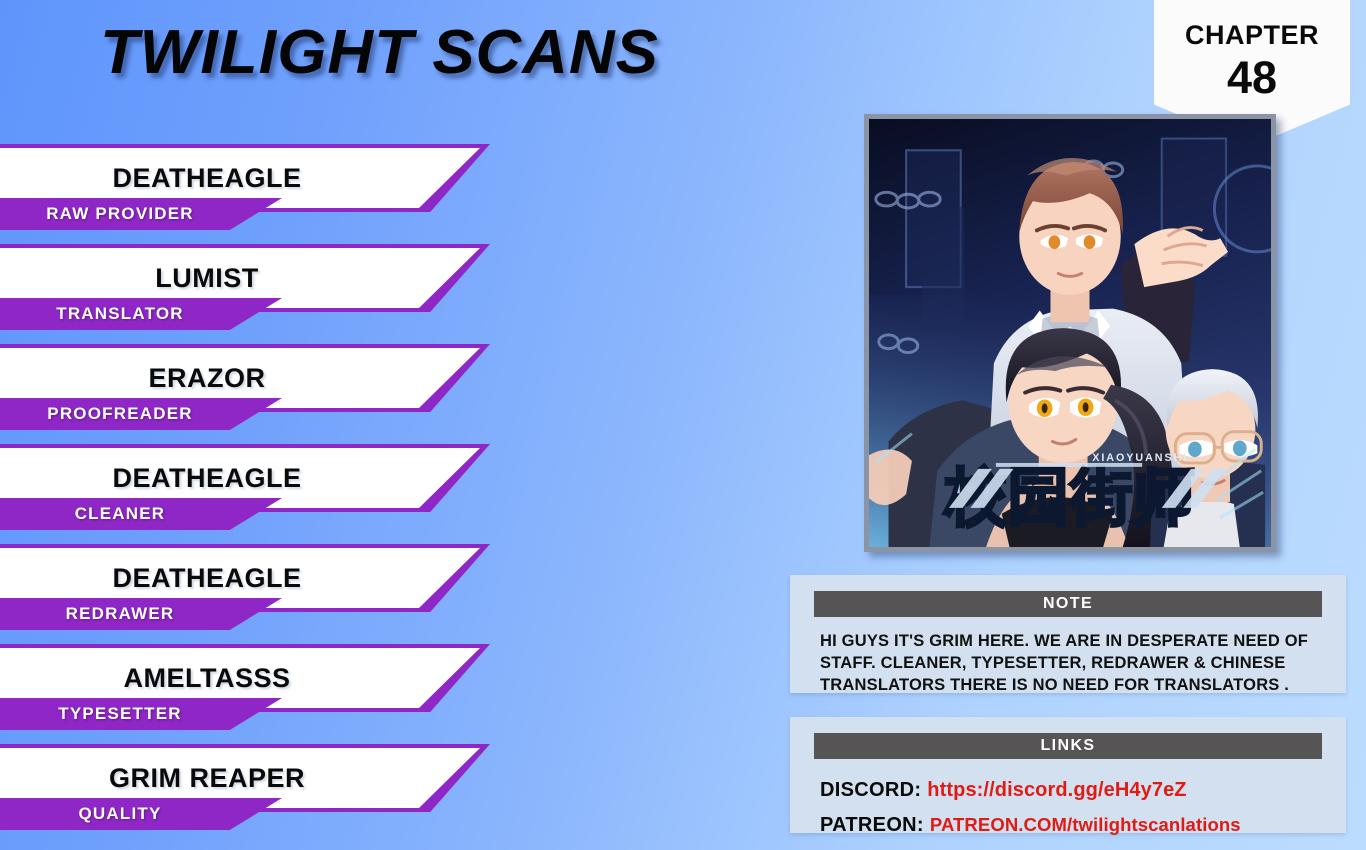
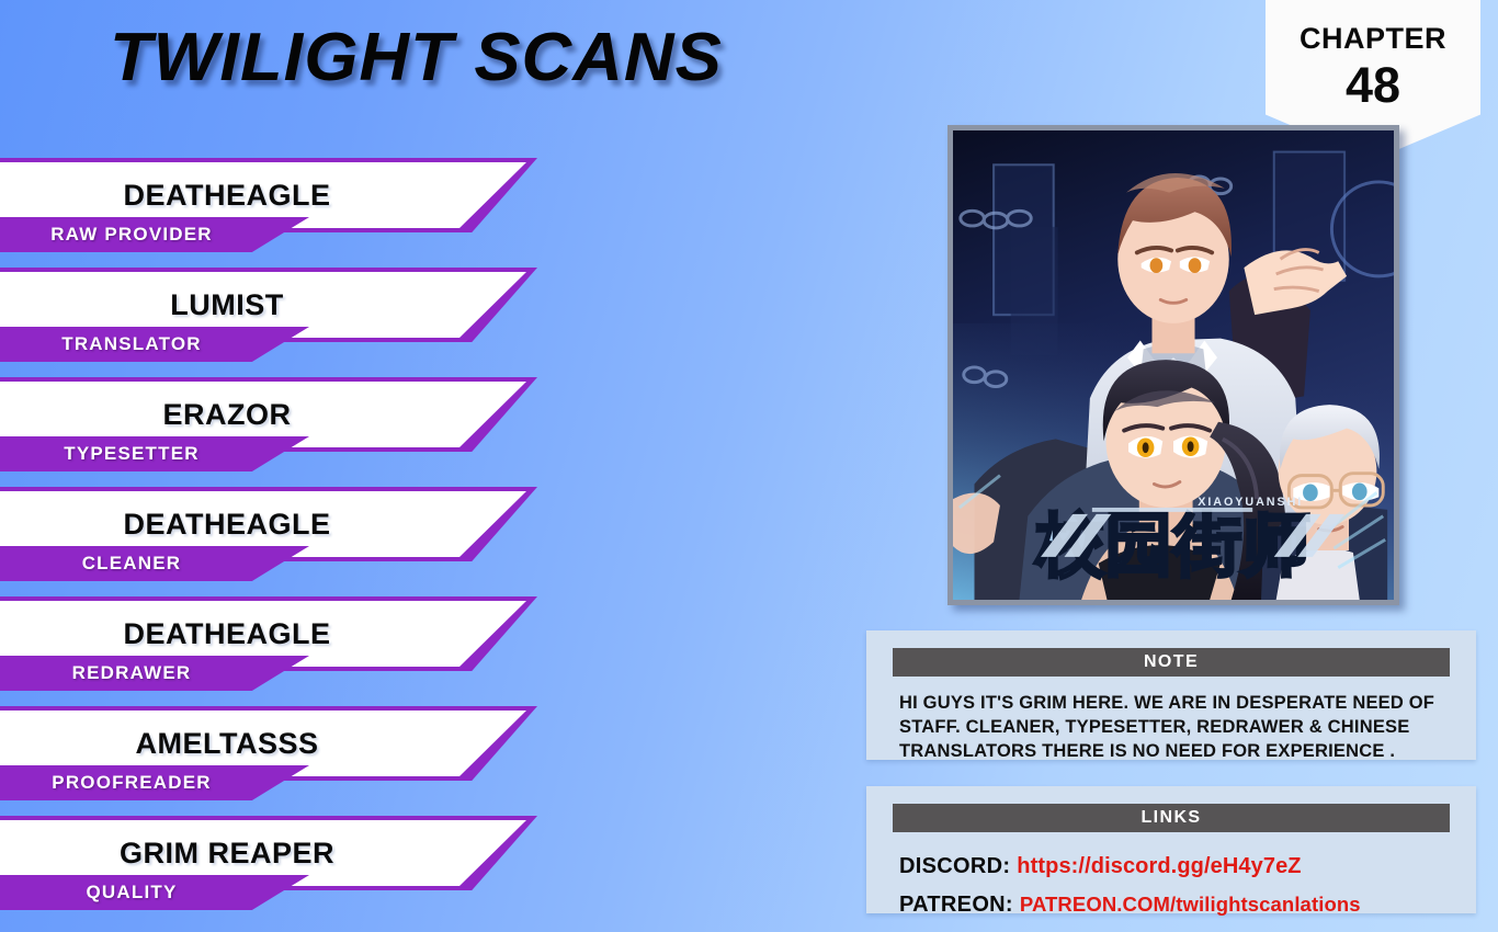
  TWILIGHT SCANS
  CHAPTER
  48
  DEATHEAGLE
  RAW PROVIDER
  LUMIST
  TRANSLATOR
  ERAZOR
- PROOFREADER
+ TYPESETTER
  DEATHEAGLE
  CLEANER
  DEATHEAGLE
  REDRAWER
  AMELTASSS
- TYPESETTER
+ PROOFREADER
  GRIM REAPER
  QUALITY
  校园街师
  XIAOYUANSHI
  NOTE
- HI GUYS IT'S GRIM HERE. WE ARE IN DESPERATE NEED OF STAFF. CLEANER, TYPESETTER, REDRAWER & CHINESE TRANSLATORS THERE IS NO NEED FOR TRANSLATORS .
+ HI GUYS IT'S GRIM HERE. WE ARE IN DESPERATE NEED OF STAFF. CLEANER, TYPESETTER, REDRAWER & CHINESE TRANSLATORS THERE IS NO NEED FOR EXPERIENCE .
  LINKS
  DISCORD:
  https://discord.gg/eH4y7eZ
  PATREON:
  PATREON.COM/twilightscanlations
